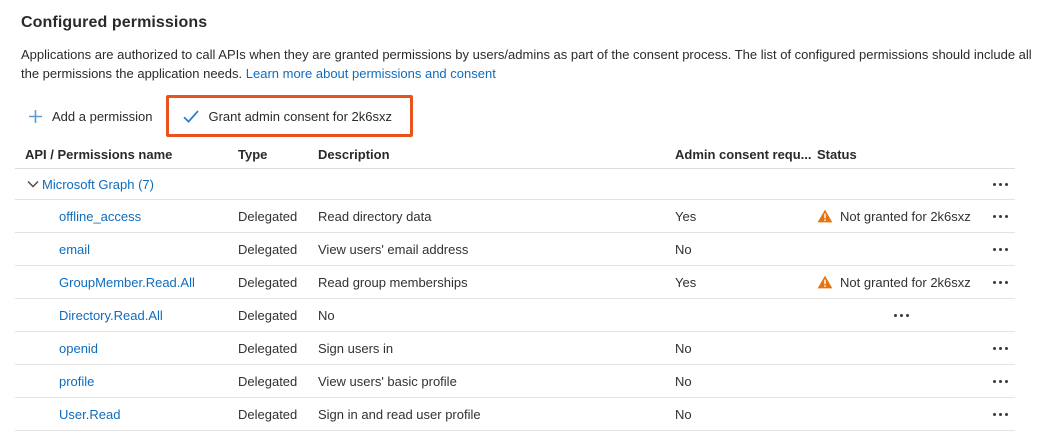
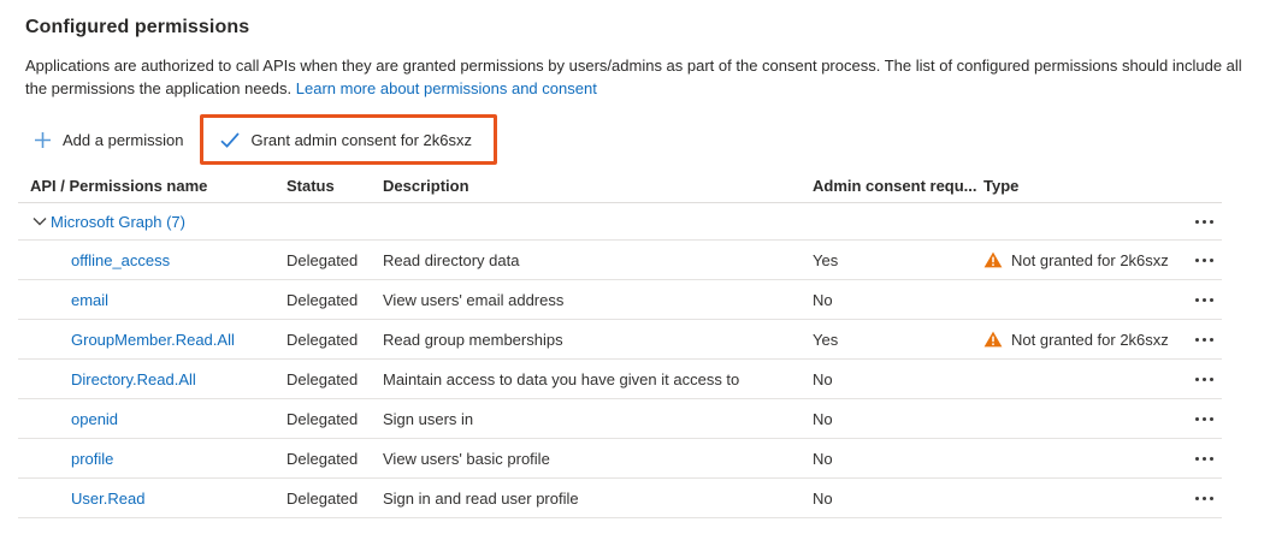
  Configured permissions
  Applications are authorized to call APIs when they are granted permissions by users/admins as part of the consent process. The list of configured permissions should include all the permissions the application needs. Learn more about permissions and consent
  Add a permission
  Grant admin consent for 2k6sxz
  API / Permissions name
- Type
+ Status
  Description
  Admin consent requ...
- Status
+ Type
  Microsoft Graph (7)
  offline_access
  Delegated
  Read directory data
  Yes
  Not granted for 2k6sxz
  email
  Delegated
  View users' email address
  No
  GroupMember.Read.All
  Delegated
  Read group memberships
  Yes
  Not granted for 2k6sxz
  Directory.Read.All
  Delegated
+ Maintain access to data you have given it access to
  No
  openid
  Delegated
  Sign users in
  No
  profile
  Delegated
  View users' basic profile
  No
  User.Read
  Delegated
  Sign in and read user profile
  No
